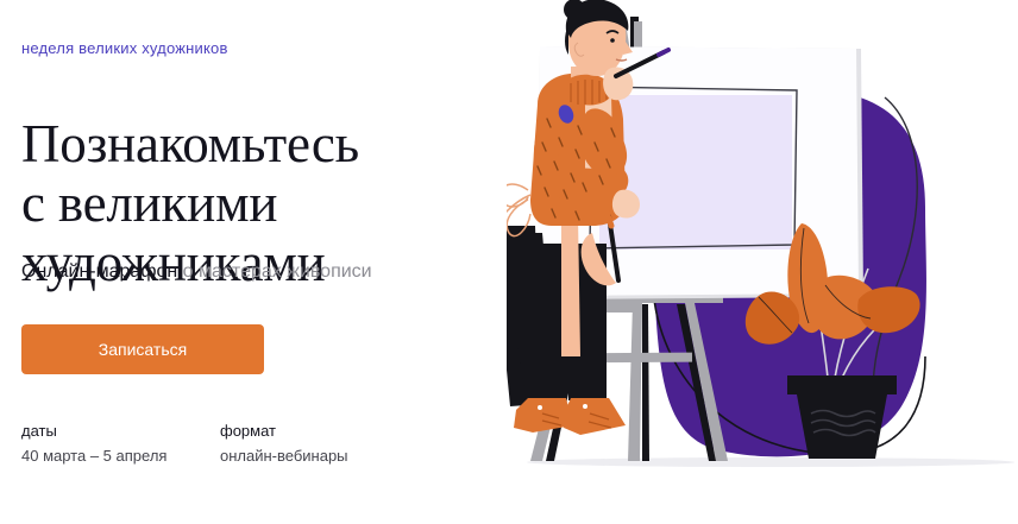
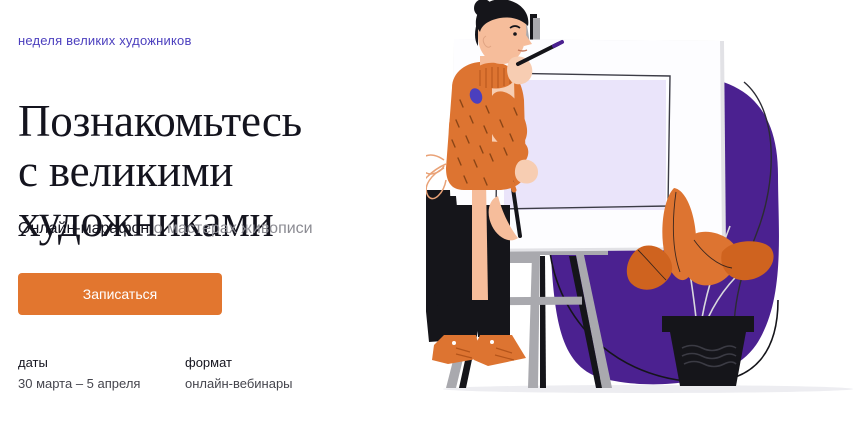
  неделя великих художников
  Познакомьтесь
  с великими
  художниками
  Онлайн-марафон о мастерах живописи
  Записаться
  даты
- 40 марта – 5 апреля
+ 30 марта – 5 апреля
  формат
  онлайн-вебинары
